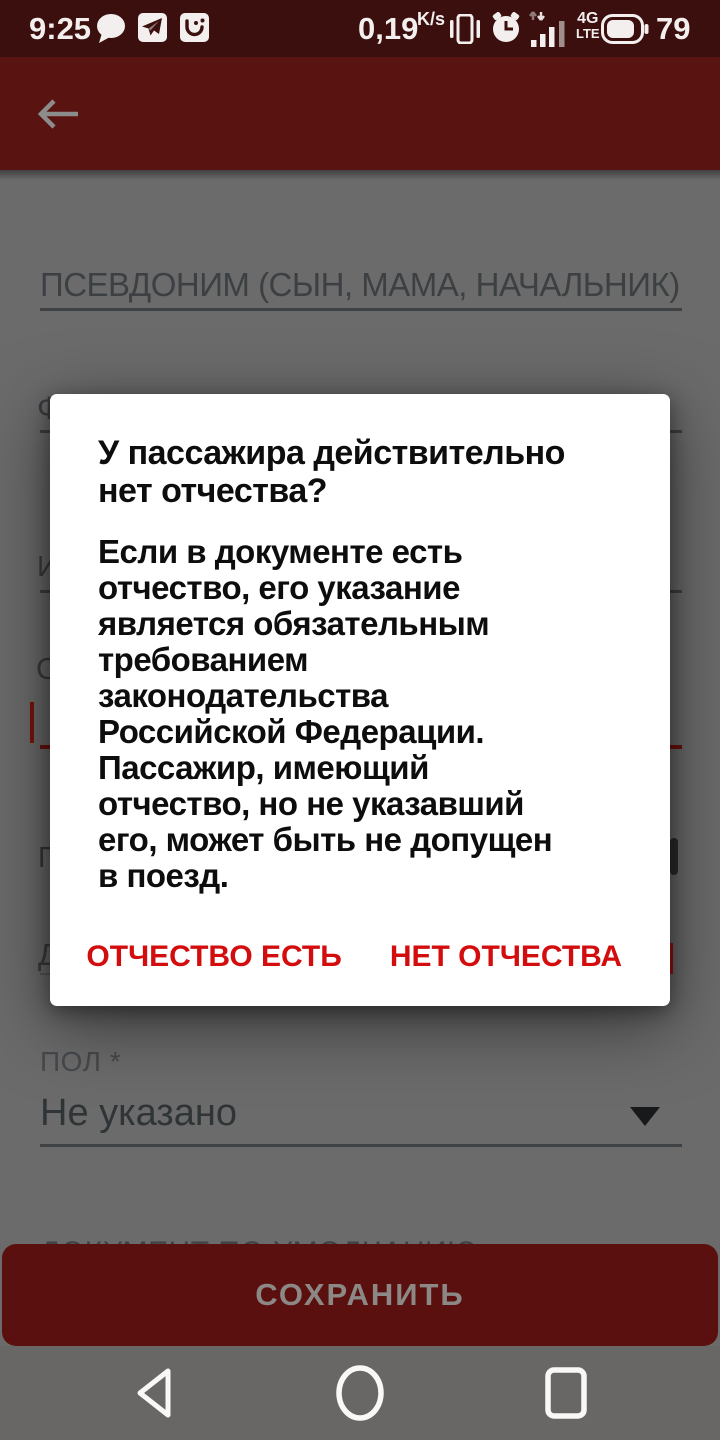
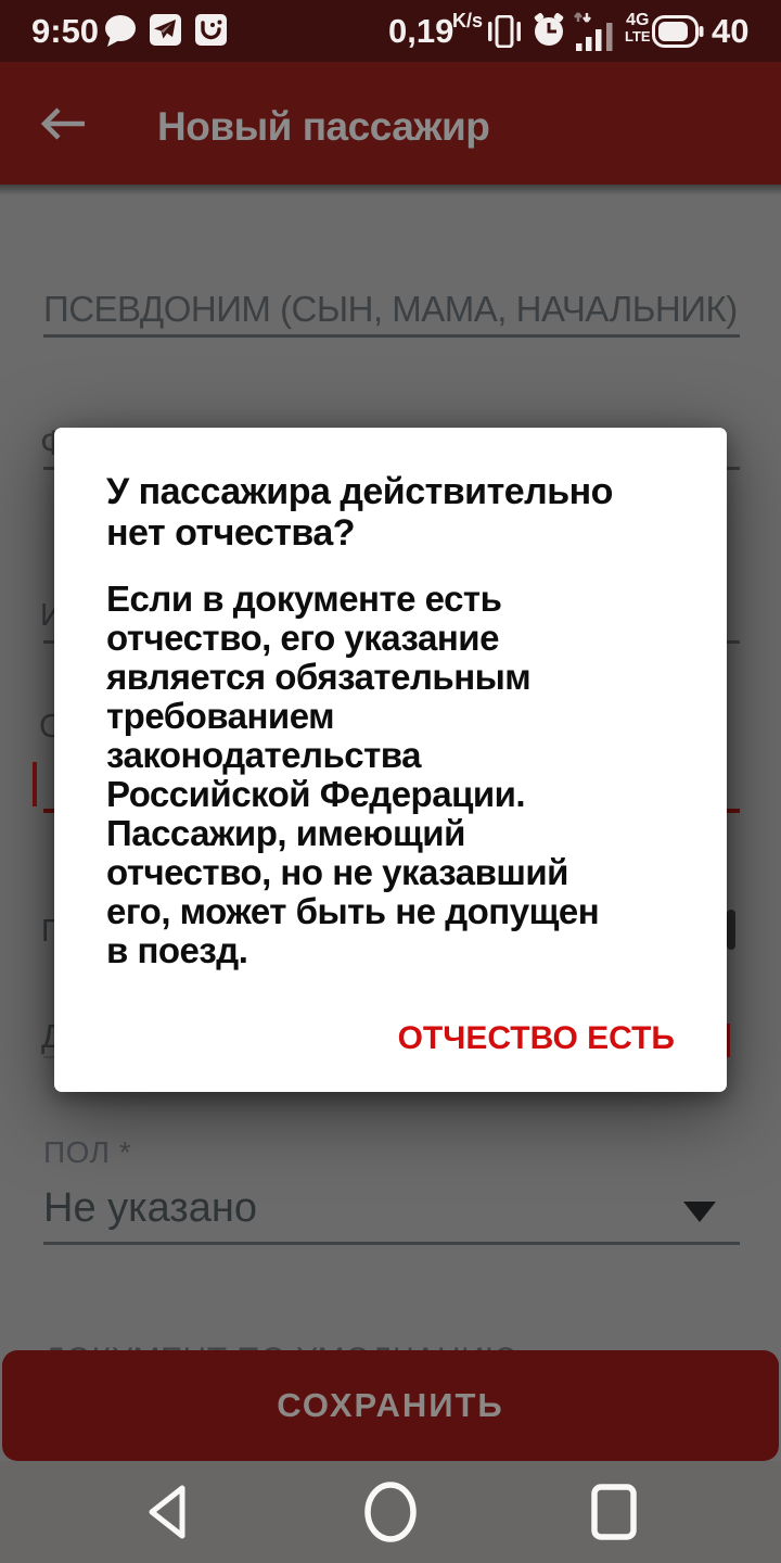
- 9:25
+ 9:50
  0,19
  K/s
  4G
  LTE
- 79
+ 40
+ Новый пассажир
  ПСЕВДОНИМ (СЫН, МАМА, НАЧАЛЬНИК)
  И
  О
  П
  Д
  ПОЛ *
  Не указано
  СОХРАНИТЬ
  У пассажира действительно
  нет отчества?
  Если в документе есть
  отчество, его указание
  является обязательным
  требованием
  законодательства
  Российской Федерации.
  Пассажир, имеющий
  отчество, но не указавший
  его, может быть не допущен
  в поезд.
  ОТЧЕСТВО ЕСТЬ
- НЕТ ОТЧЕСТВА
